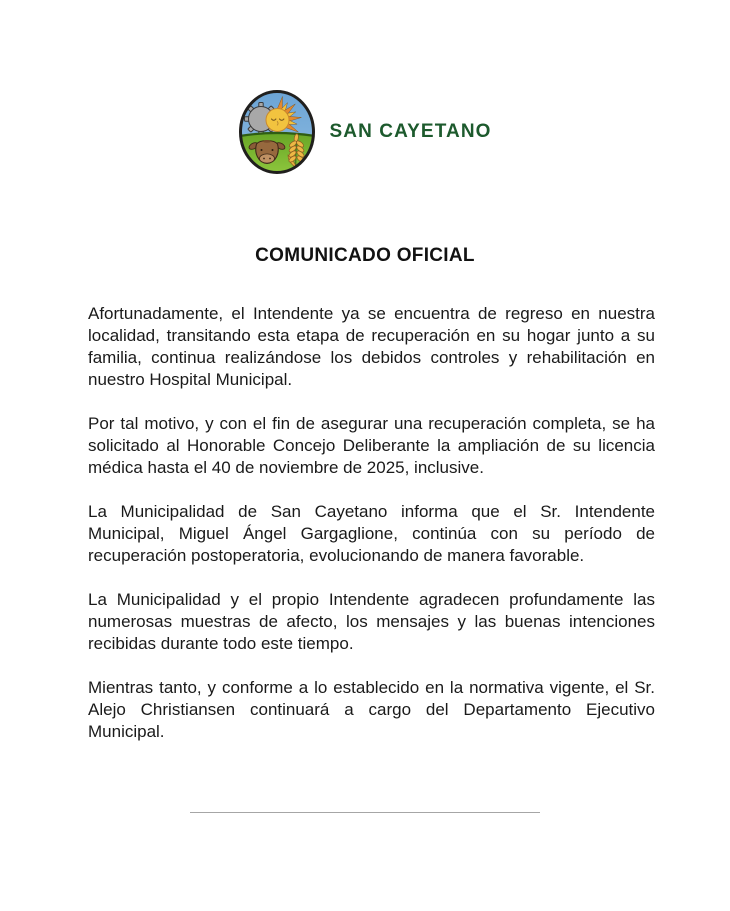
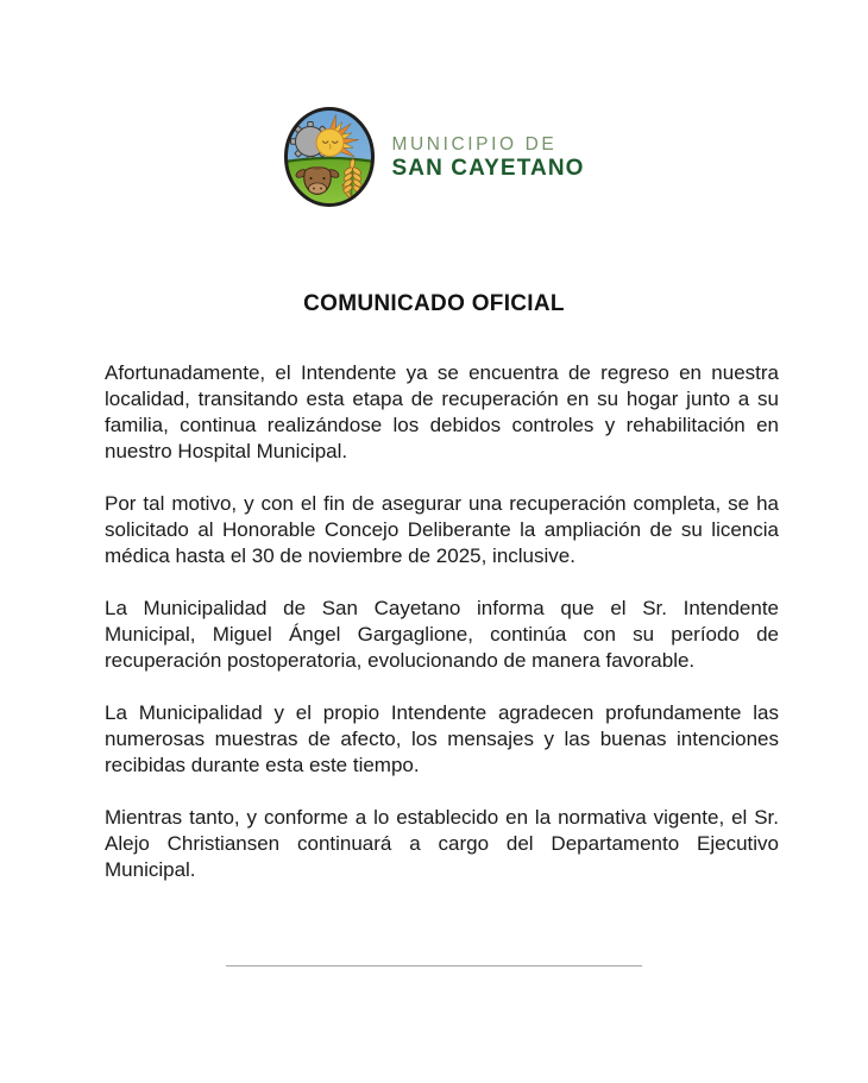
+ MUNICIPIO DE
  SAN CAYETANO
  COMUNICADO OFICIAL
  Afortunadamente, el Intendente ya se encuentra de regreso en nuestra localidad, transitando esta etapa de recuperación en su hogar junto a su familia, continua realizándose los debidos controles y rehabilitación en nuestro Hospital Municipal.
- Por tal motivo, y con el fin de asegurar una recuperación completa, se ha solicitado al Honorable Concejo Deliberante la ampliación de su licencia médica hasta el 40 de noviembre de 2025, inclusive.
+ Por tal motivo, y con el fin de asegurar una recuperación completa, se ha solicitado al Honorable Concejo Deliberante la ampliación de su licencia médica hasta el 30 de noviembre de 2025, inclusive.
  La Municipalidad de San Cayetano informa que el Sr. Intendente Municipal, Miguel Ángel Gargaglione, continúa con su período de recuperación postoperatoria, evolucionando de manera favorable.
- La Municipalidad y el propio Intendente agradecen profundamente las numerosas muestras de afecto, los mensajes y las buenas intenciones recibidas durante todo este tiempo.
+ La Municipalidad y el propio Intendente agradecen profundamente las numerosas muestras de afecto, los mensajes y las buenas intenciones recibidas durante esta este tiempo.
  Mientras tanto, y conforme a lo establecido en la normativa vigente, el Sr. Alejo Christiansen continuará a cargo del Departamento Ejecutivo Municipal.
